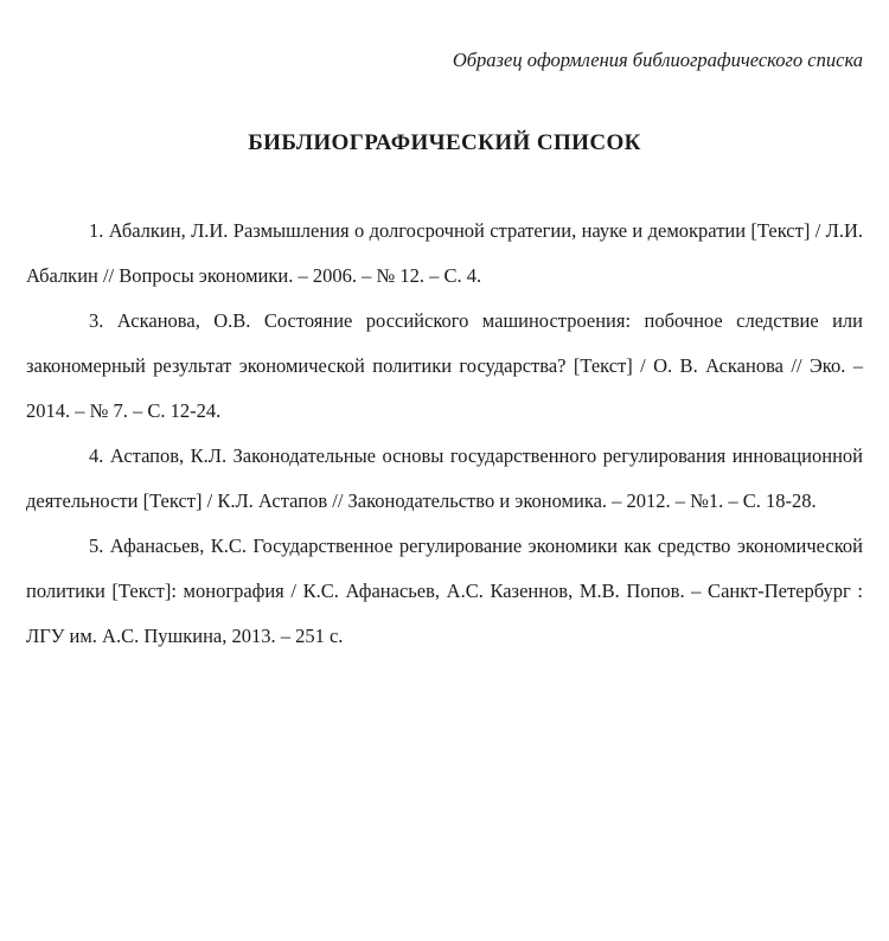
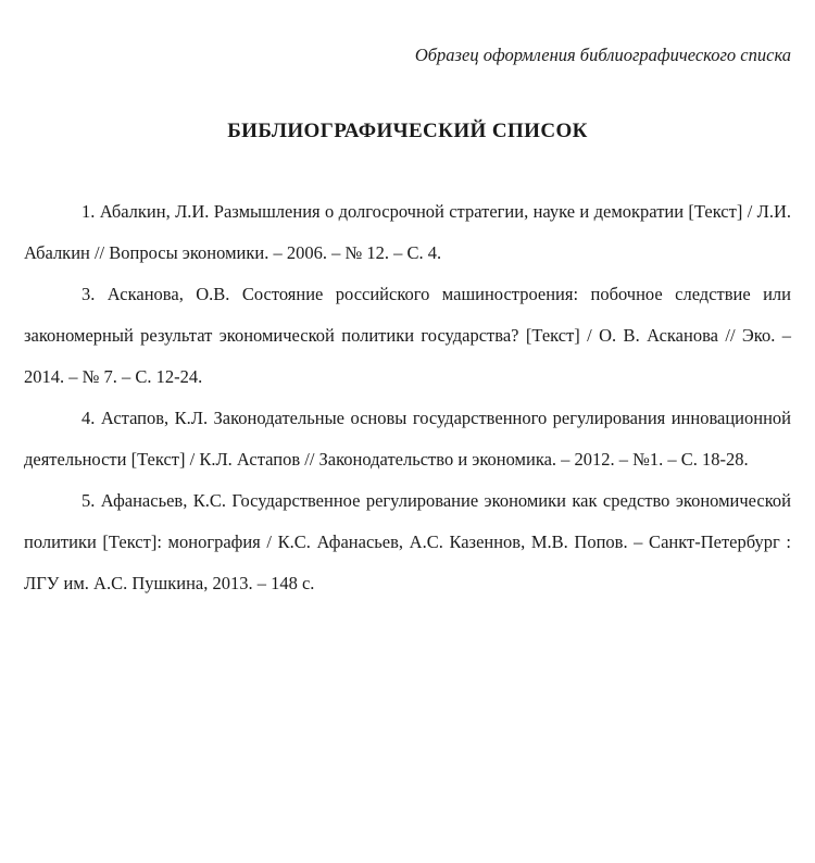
  Образец оформления библиографического списка
  БИБЛИОГРАФИЧЕСКИЙ СПИСОК
  1. Абалкин, Л.И. Размышления о долгосрочной стратегии, науке и демократии [Текст] / Л.И. Абалкин // Вопросы экономики. – 2006. – № 12. – С. 4.
  3. Асканова, О.В. Состояние российского машиностроения: побочное следствие или закономерный результат экономической политики государства? [Текст] / О. В. Асканова // Эко. – 2014. – № 7. – С. 12-24.
  4. Астапов, К.Л. Законодательные основы государственного регулирования инновационной деятельности [Текст] / К.Л. Астапов // Законодательство и экономика. – 2012. – №1. – С. 18-28.
- 5. Афанасьев, К.С. Государственное регулирование экономики как средство экономической политики [Текст]: монография / К.С. Афанасьев, А.С. Казеннов, М.В. Попов. – Санкт-Петербург : ЛГУ им. А.С. Пушкина, 2013. – 251 с.
+ 5. Афанасьев, К.С. Государственное регулирование экономики как средство экономической политики [Текст]: монография / К.С. Афанасьев, А.С. Казеннов, М.В. Попов. – Санкт-Петербург : ЛГУ им. А.С. Пушкина, 2013. – 148 с.
